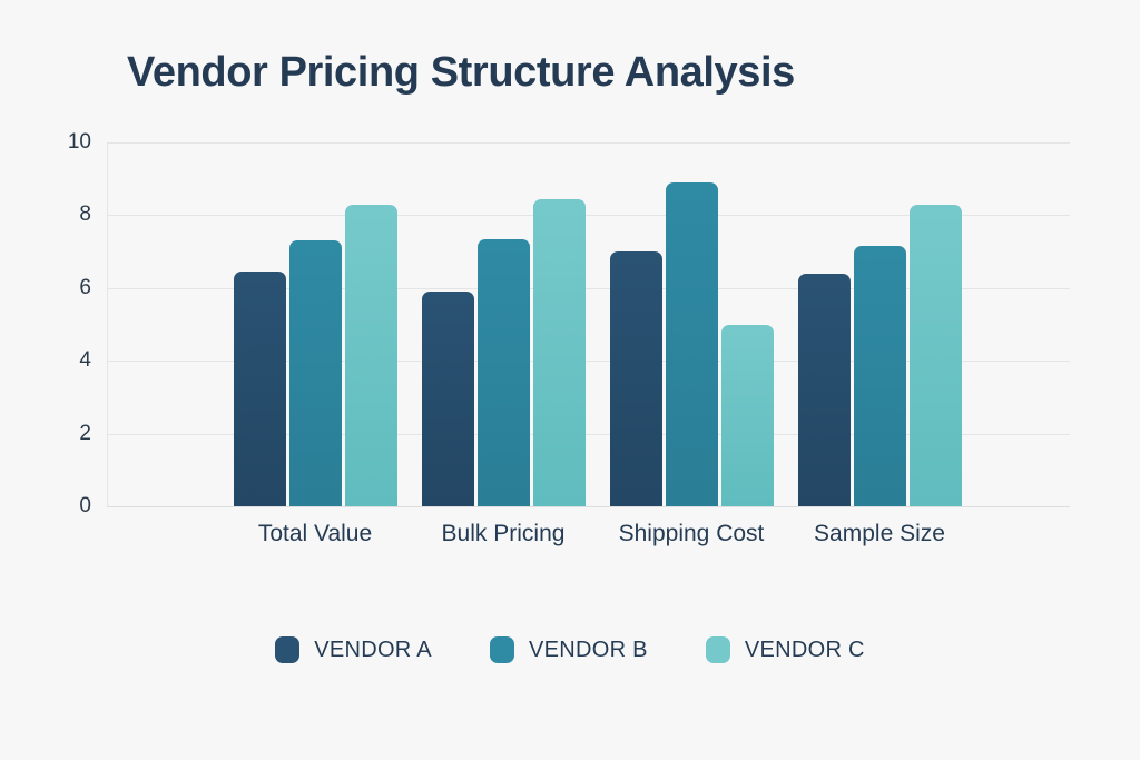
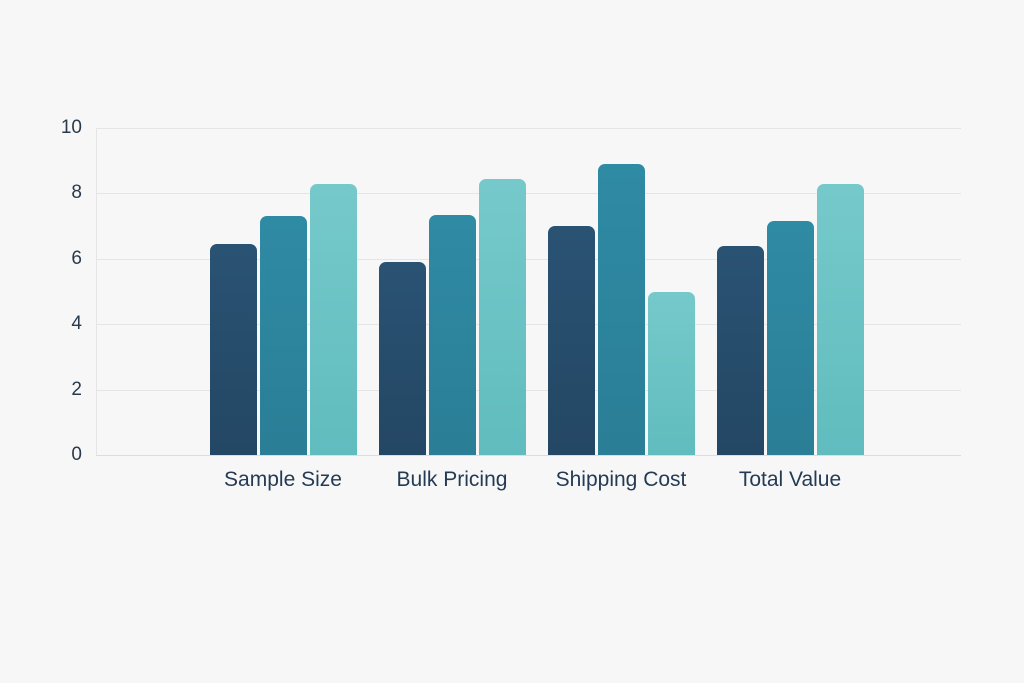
- Vendor Pricing Structure Analysis
  0
  2
  4
  6
  8
  10
- Total Value
+ Sample Size
  Bulk Pricing
  Shipping Cost
- Sample Size
+ Total Value
- VENDOR A
- VENDOR B
- VENDOR C
